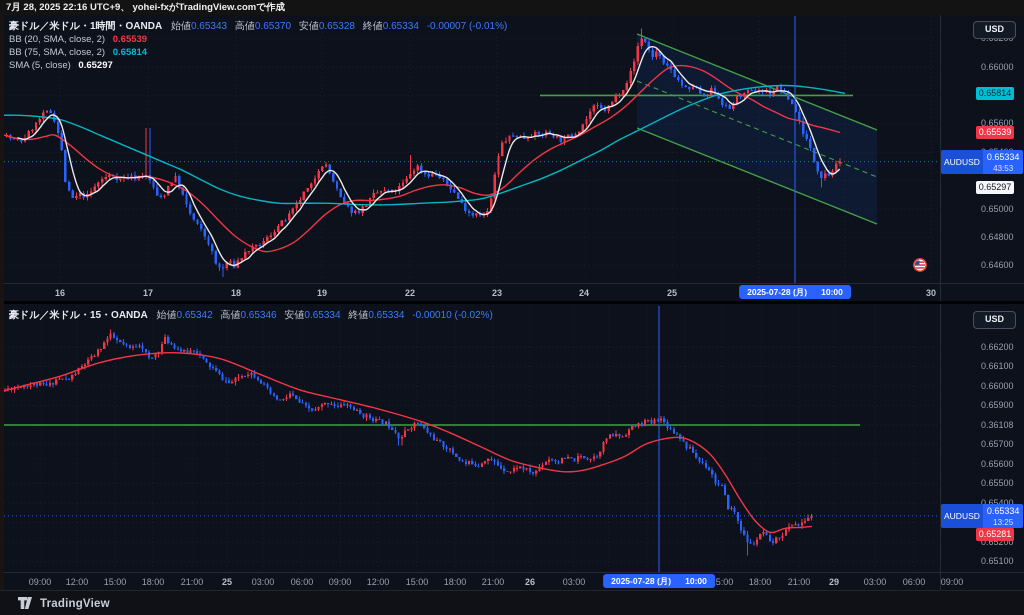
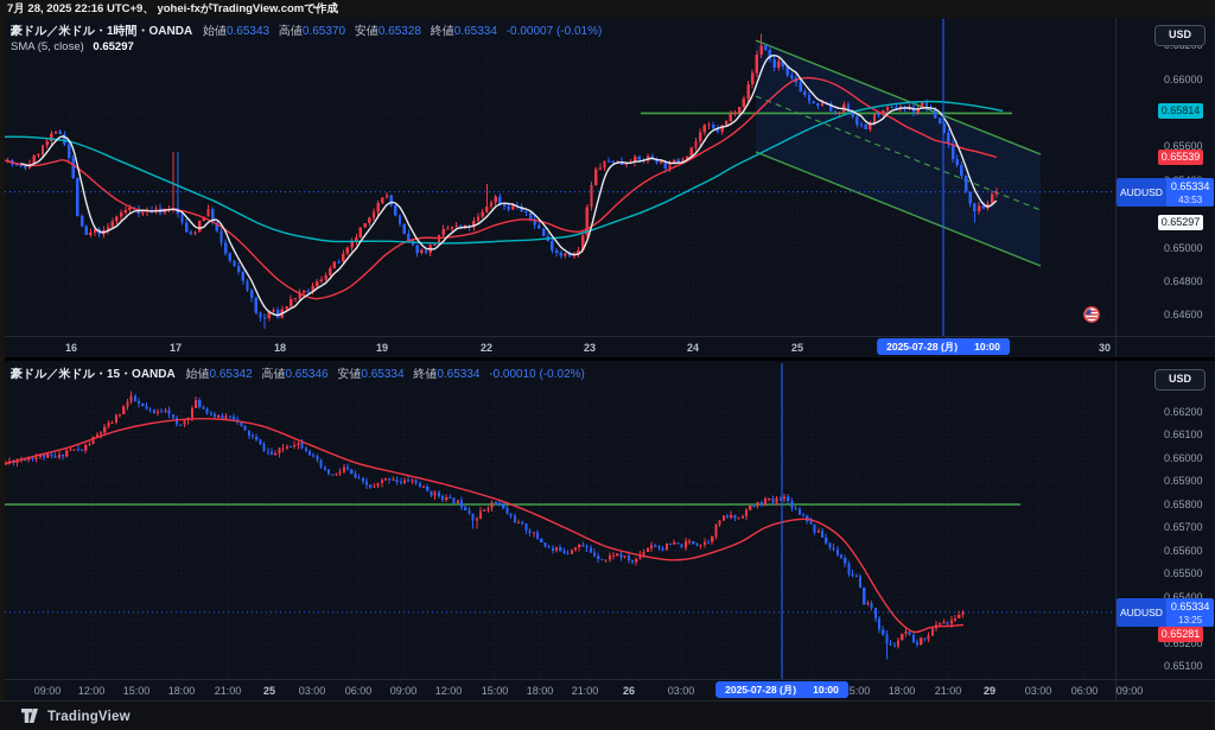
  7月 28, 2025 22:16 UTC+9、 yohei-fxがTradingView.comで作成
  豪ドル／米ドル・1時間・OANDA 始値0.65343 高値0.65370 安値0.65328 終値0.65334 -0.00007 (-0.01%)
- BB (20, SMA, close, 2) 0.65539
- BB (75, SMA, close, 2) 0.65814
  SMA (5, close) 0.65297
  USD
  豪ドル／米ドル・15・OANDA 始値0.65342 高値0.65346 安値0.65334 終値0.65334 -0.00010 (-0.02%)
  USD
  0.66000
  0.65600
  0.65000
  0.64800
  0.64600
  0.65814
  0.65539
  0.65297
  AUDUSD
  0.65334
  43:53
  16
  17
  18
  19
  22
  23
  24
  25
  30
  2025-07-28 (月)
  10:00
  0.66200
  0.66100
  0.66000
  0.65900
- 0.36108
+ 0.65800
  0.65700
  0.65600
  0.65500
  0.65400
  0.65200
  0.65100
  0.65281
  AUDUSD
  0.65334
  13:25
  09:00
  12:00
  15:00
  18:00
  21:00
  25
  03:00
  06:00
  09:00
  12:00
  15:00
  18:00
  21:00
  26
  03:00
  5:00
  18:00
  21:00
  29
  03:00
  06:00
  09:00
  2025-07-28 (月)
  10:00
  TradingView
